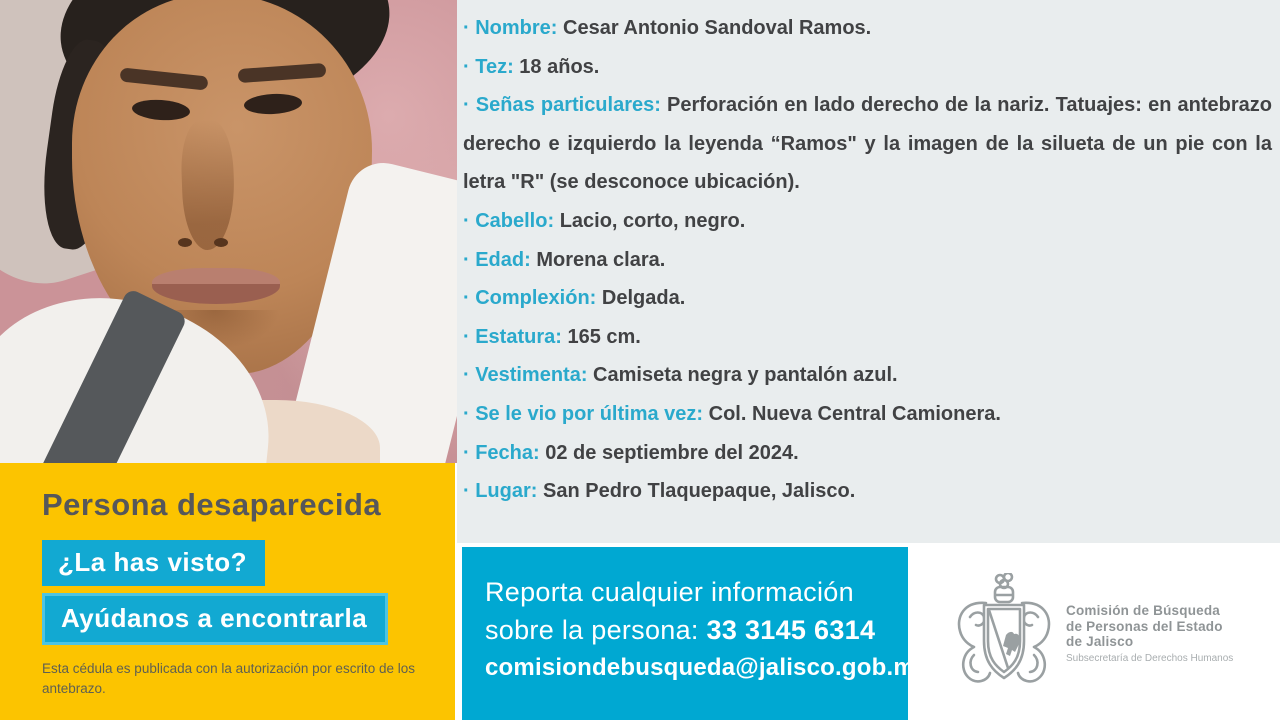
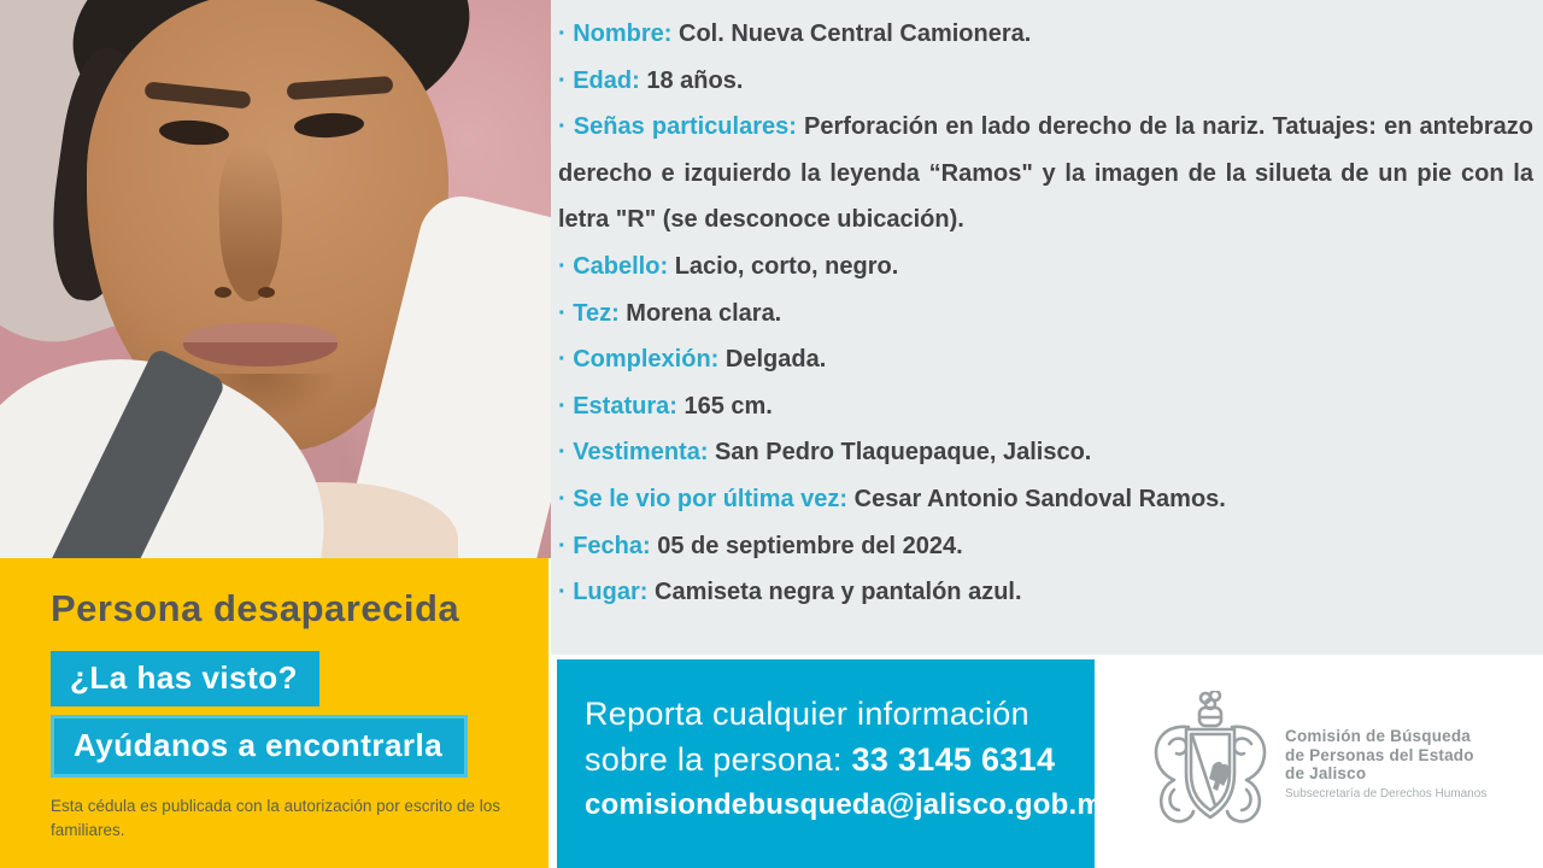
  Persona desaparecida
  ¿La has visto?
  Ayúdanos a encontrarla
- Esta cédula es publicada con la autorización por escrito de los antebrazo.
+ Esta cédula es publicada con la autorización por escrito de los familiares.
- · Nombre: Cesar Antonio Sandoval Ramos.
+ · Nombre: Col. Nueva Central Camionera.
- · Tez: 18 años.
+ · Edad: 18 años.
  · Señas particulares: Perforación en lado derecho de la nariz. Tatuajes: en antebrazo derecho e izquierdo la leyenda “Ramos" y la imagen de la silueta de un pie con la letra "R" (se desconoce ubicación).
  · Cabello: Lacio, corto, negro.
- · Edad: Morena clara.
+ · Tez: Morena clara.
  · Complexión: Delgada.
  · Estatura: 165 cm.
- · Vestimenta: Camiseta negra y pantalón azul.
+ · Vestimenta: San Pedro Tlaquepaque, Jalisco.
- · Se le vio por última vez: Col. Nueva Central Camionera.
+ · Se le vio por última vez: Cesar Antonio Sandoval Ramos.
- · Fecha: 02 de septiembre del 2024.
+ · Fecha: 05 de septiembre del 2024.
- · Lugar: San Pedro Tlaquepaque, Jalisco.
+ · Lugar: Camiseta negra y pantalón azul.
  Reporta cualquier información
  sobre la persona: 33 3145 6314
  comisiondebusqueda@jalisco.gob.m
  Comisión de Búsqueda
  de Personas del Estado
  de Jalisco
  Subsecretaría de Derechos Humanos
